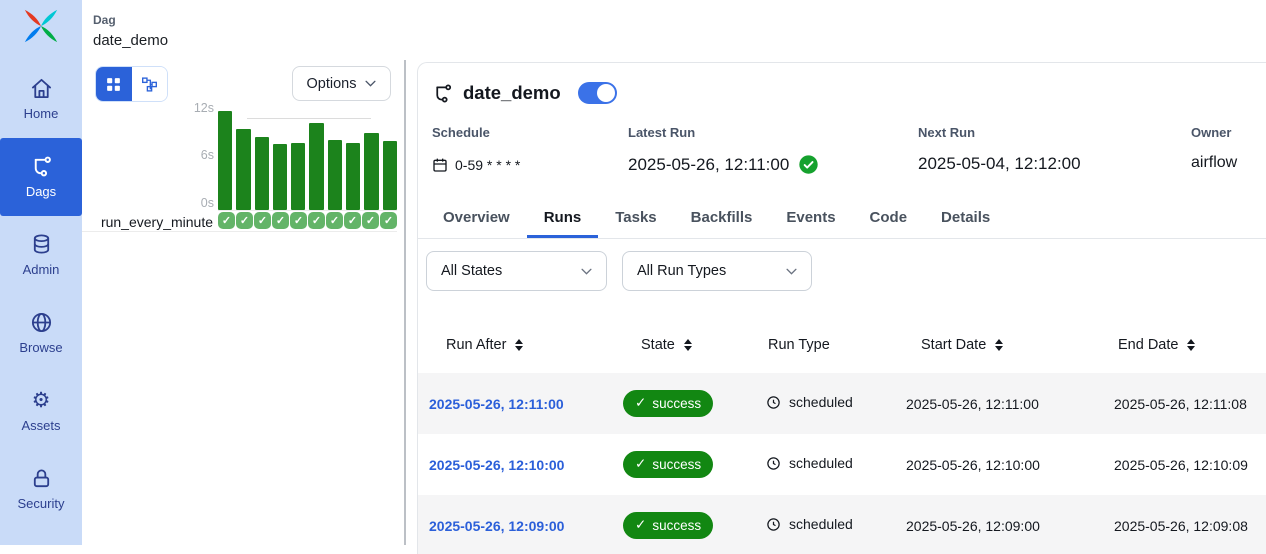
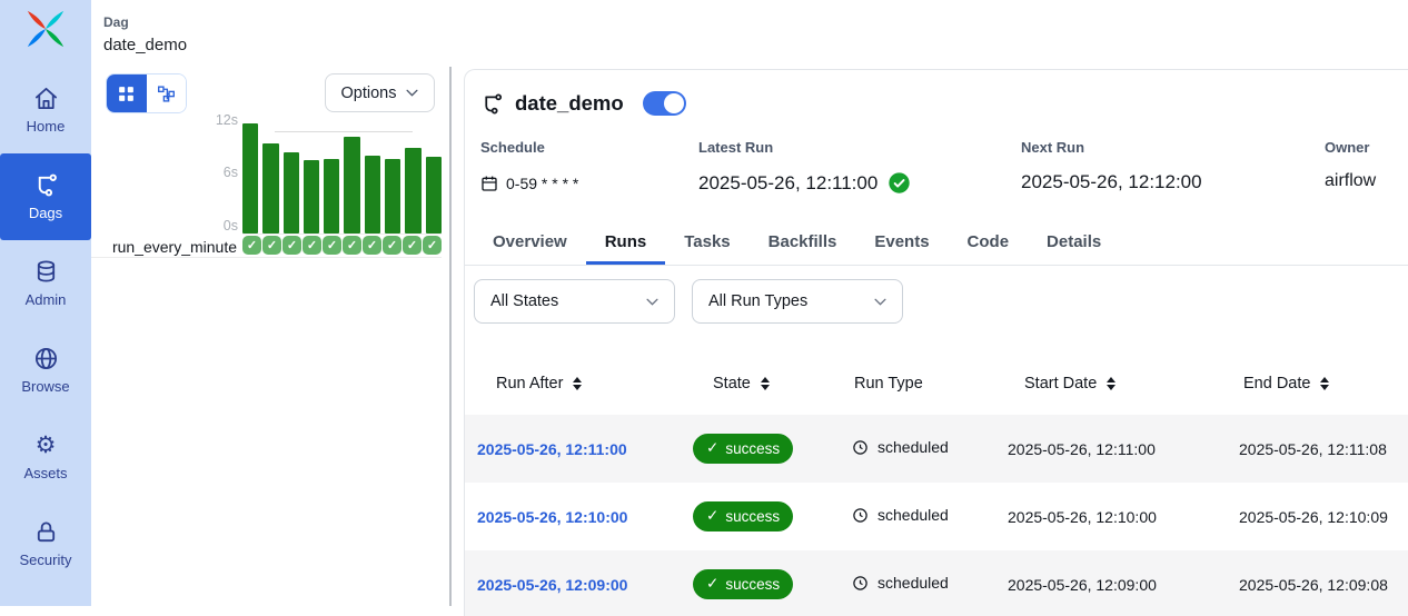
  Home
  Dags
  Admin
  Browse
  ⚙
  Assets
  Security
  Dag
  date_demo
  Options
  12s
  6s
  0s
  run_every_minute
  ✓
  ✓
  ✓
  ✓
  ✓
  ✓
  ✓
  ✓
  ✓
  ✓
  date_demo
  Schedule
  0-59 * * * *
  Latest Run
  2025-05-26, 12:11:00
  Next Run
- 2025-05-04, 12:12:00
+ 2025-05-26, 12:12:00
  Owner
  airflow
  Overview
  Runs
  Tasks
  Backfills
  Events
  Code
  Details
  All States
  All Run Types
  Run After
  State
  Run Type
  Start Date
  End Date
  2025-05-26, 12:11:00
  ✓
  success
  scheduled
  2025-05-26, 12:11:00
  2025-05-26, 12:11:08
  2025-05-26, 12:10:00
  ✓
  success
  scheduled
  2025-05-26, 12:10:00
  2025-05-26, 12:10:09
  2025-05-26, 12:09:00
  ✓
  success
  scheduled
  2025-05-26, 12:09:00
  2025-05-26, 12:09:08
